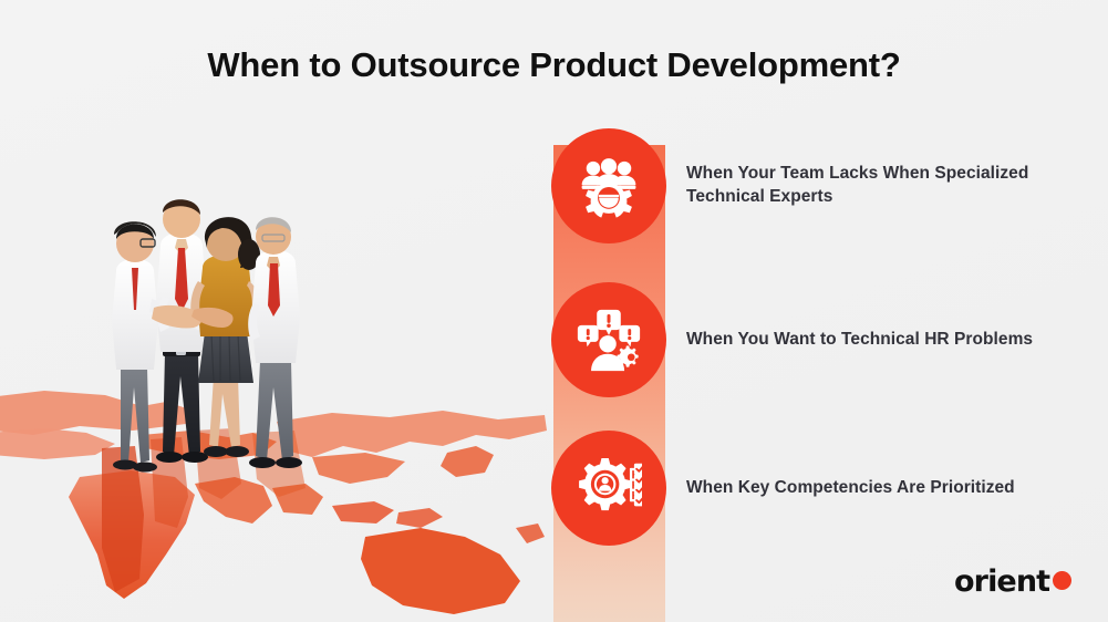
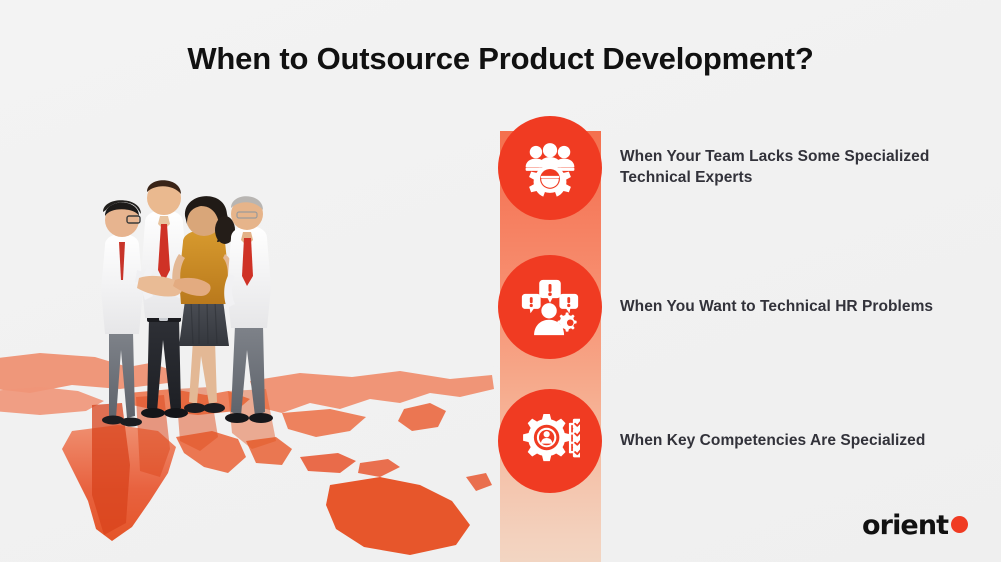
  When to Outsource Product Development?
- When Your Team Lacks When Specialized
+ When Your Team Lacks Some Specialized
  Technical Experts
  When You Want to Technical HR Problems
- When Key Competencies Are Prioritized
+ When Key Competencies Are Specialized
  orient
